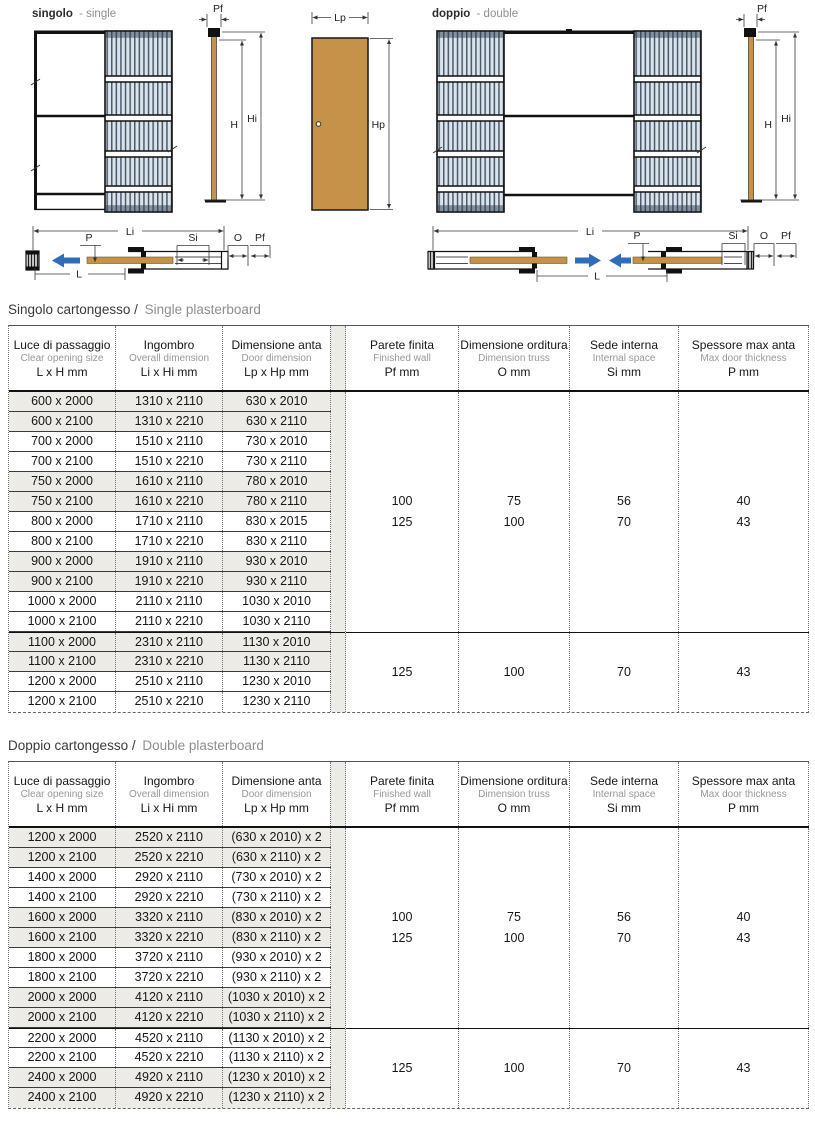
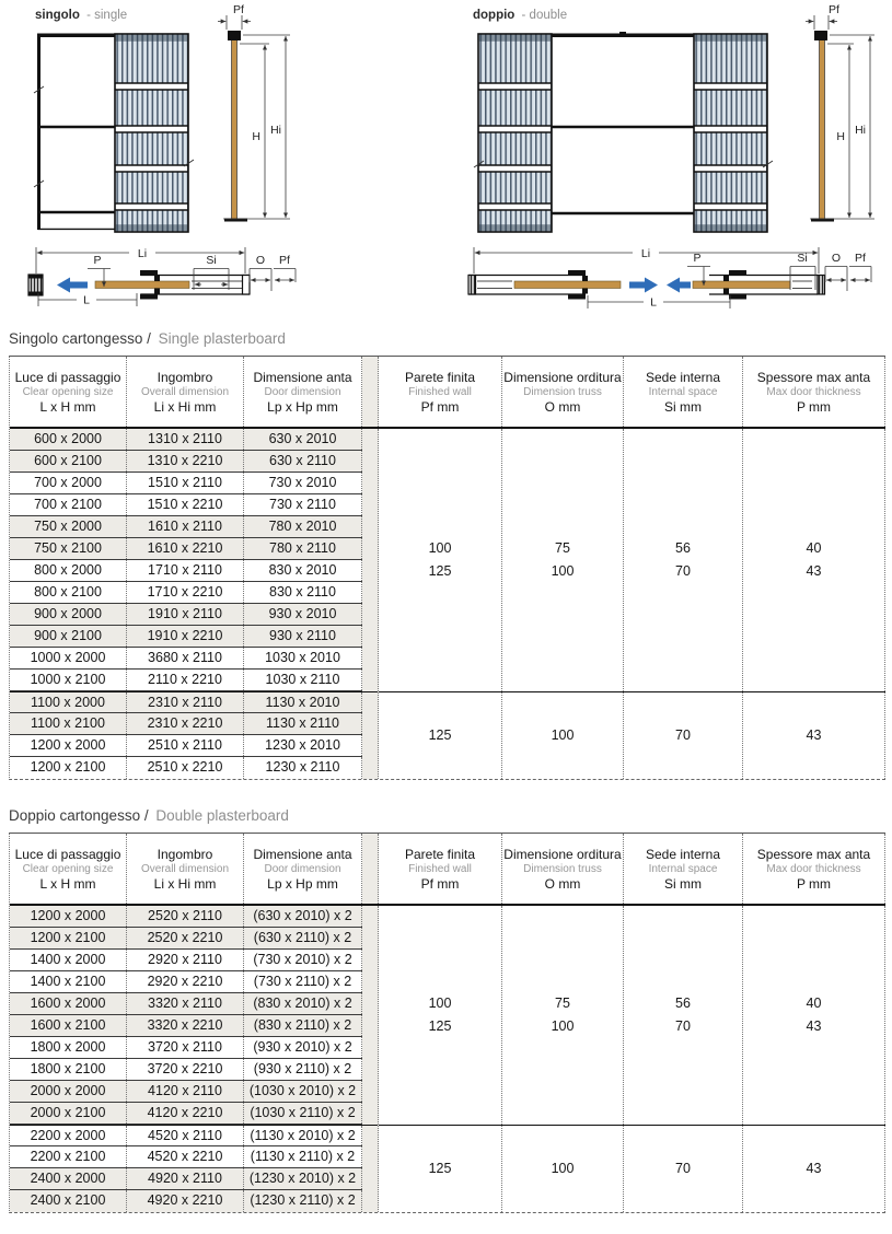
  singolo - single
  doppio - double
  Pf
  H
  Hi
- Lp
- Hp
  Li
  P
  Si
  O
  Pf
  L
  Pf
  H
  Hi
  Li
  P
  Si
  O
  Pf
  L
  Singolo cartongesso / Single plasterboard
  Luce di passaggio
  Clear opening size
  L x H mm
  Ingombro
  Overall dimension
  Li x Hi mm
  Dimensione anta
  Door dimension
  Lp x Hp mm
  Parete finita
  Finished wall
  Pf mm
  Dimensione orditura
  Dimension truss
  O mm
  Sede interna
  Internal space
  Si mm
  Spessore max anta
  Max door thickness
  P mm
  600 x 2000
  1310 x 2110
  630 x 2010
  600 x 2100
  1310 x 2210
  630 x 2110
  700 x 2000
  1510 x 2110
  730 x 2010
  700 x 2100
  1510 x 2210
  730 x 2110
  750 x 2000
  1610 x 2110
  780 x 2010
  750 x 2100
  1610 x 2210
  780 x 2110
  800 x 2000
  1710 x 2110
- 830 x 2015
+ 830 x 2010
  800 x 2100
  1710 x 2210
  830 x 2110
  900 x 2000
  1910 x 2110
  930 x 2010
  900 x 2100
  1910 x 2210
  930 x 2110
  1000 x 2000
- 2110 x 2110
+ 3680 x 2110
  1030 x 2010
  1000 x 2100
  2110 x 2210
  1030 x 2110
  1100 x 2000
  2310 x 2110
  1130 x 2010
  1100 x 2100
  2310 x 2210
  1130 x 2110
  1200 x 2000
  2510 x 2110
  1230 x 2010
  1200 x 2100
  2510 x 2210
  1230 x 2110
  100
  125
  75
  100
  56
  70
  40
  43
  125
  100
  70
  43
  Doppio cartongesso / Double plasterboard
  Luce di passaggio
  Clear opening size
  L x H mm
  Ingombro
  Overall dimension
  Li x Hi mm
  Dimensione anta
  Door dimension
  Lp x Hp mm
  Parete finita
  Finished wall
  Pf mm
  Dimensione orditura
  Dimension truss
  O mm
  Sede interna
  Internal space
  Si mm
  Spessore max anta
  Max door thickness
  P mm
  1200 x 2000
  2520 x 2110
  (630 x 2010) x 2
  1200 x 2100
  2520 x 2210
  (630 x 2110) x 2
  1400 x 2000
  2920 x 2110
  (730 x 2010) x 2
  1400 x 2100
  2920 x 2210
  (730 x 2110) x 2
  1600 x 2000
  3320 x 2110
  (830 x 2010) x 2
  1600 x 2100
  3320 x 2210
  (830 x 2110) x 2
  1800 x 2000
  3720 x 2110
  (930 x 2010) x 2
  1800 x 2100
  3720 x 2210
  (930 x 2110) x 2
  2000 x 2000
  4120 x 2110
  (1030 x 2010) x 2
  2000 x 2100
  4120 x 2210
  (1030 x 2110) x 2
  2200 x 2000
  4520 x 2110
  (1130 x 2010) x 2
  2200 x 2100
  4520 x 2210
  (1130 x 2110) x 2
  2400 x 2000
  4920 x 2110
  (1230 x 2010) x 2
  2400 x 2100
  4920 x 2210
  (1230 x 2110) x 2
  100
  125
  75
  100
  56
  70
  40
  43
  125
  100
  70
  43
